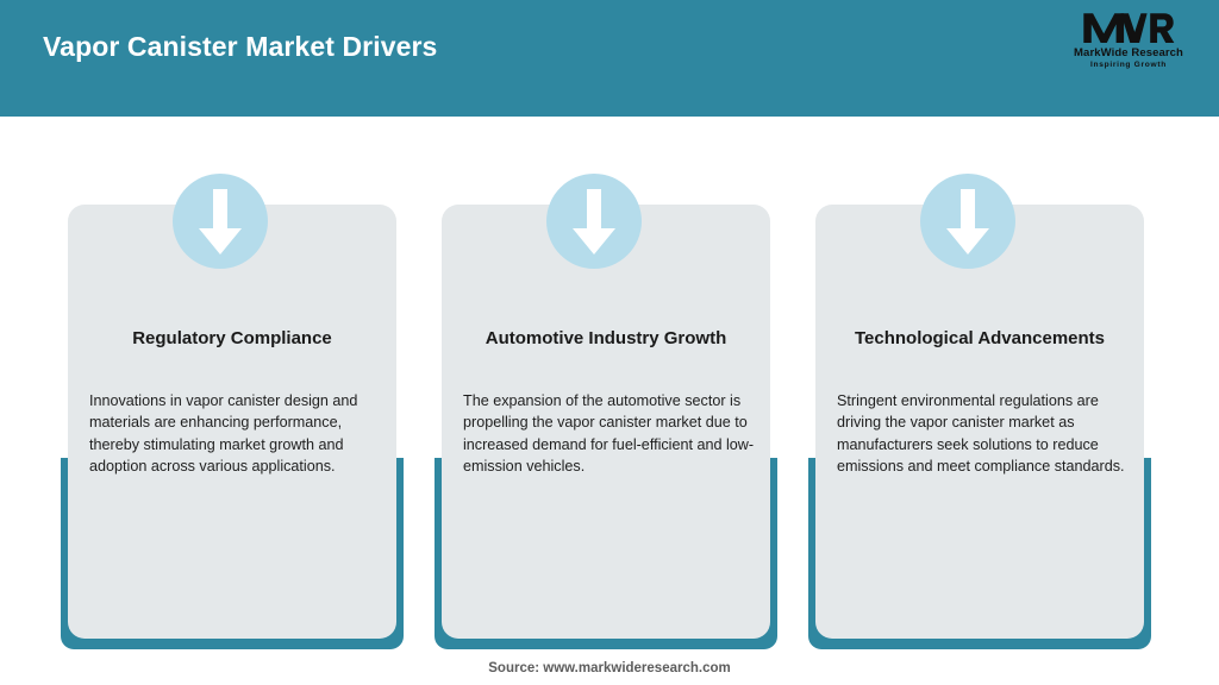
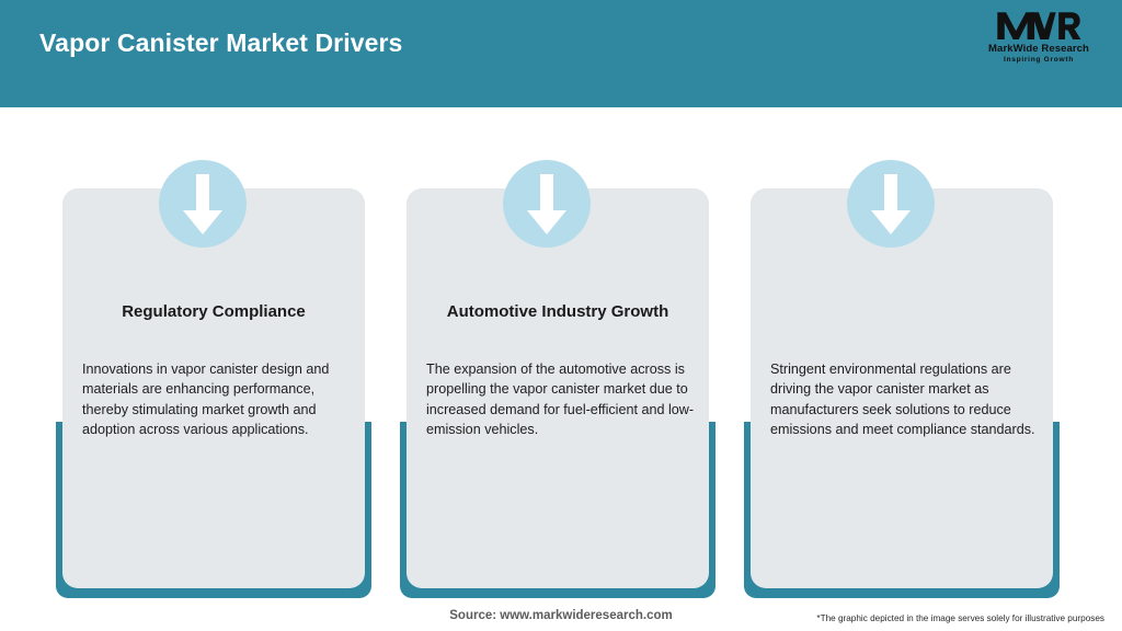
  Vapor Canister Market Drivers
  MarkWide Research
  Regulatory Compliance
  Innovations in vapor canister design and materials are enhancing performance, thereby stimulating market growth and adoption across various applications.
  Automotive Industry Growth
- The expansion of the automotive sector is propelling the vapor canister market due to increased demand for fuel-efficient and low-emission vehicles.
+ The expansion of the automotive across is propelling the vapor canister market due to increased demand for fuel-efficient and low-emission vehicles.
- Technological Advancements
  Stringent environmental regulations are driving the vapor canister market as manufacturers seek solutions to reduce emissions and meet compliance standards.
  Source: www.markwideresearch.com
+ *The graphic depicted in the image serves solely for illustrative purposes
